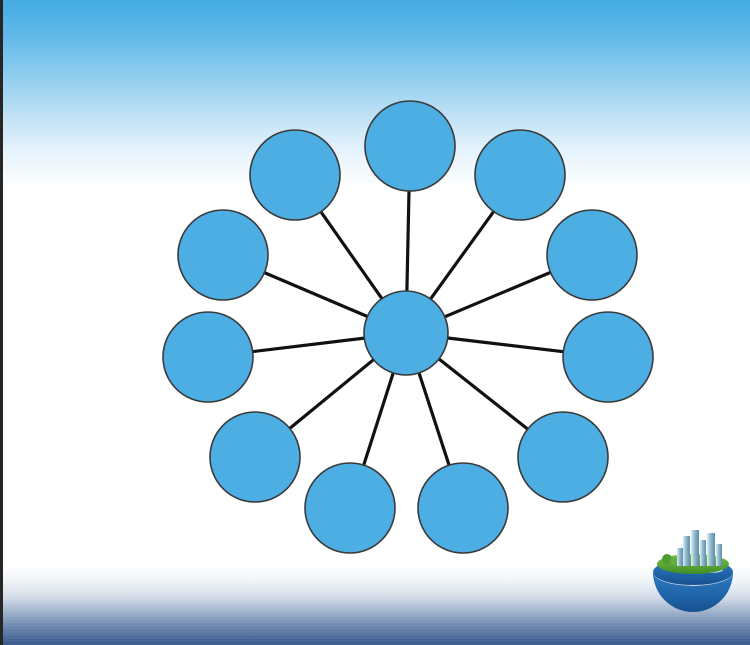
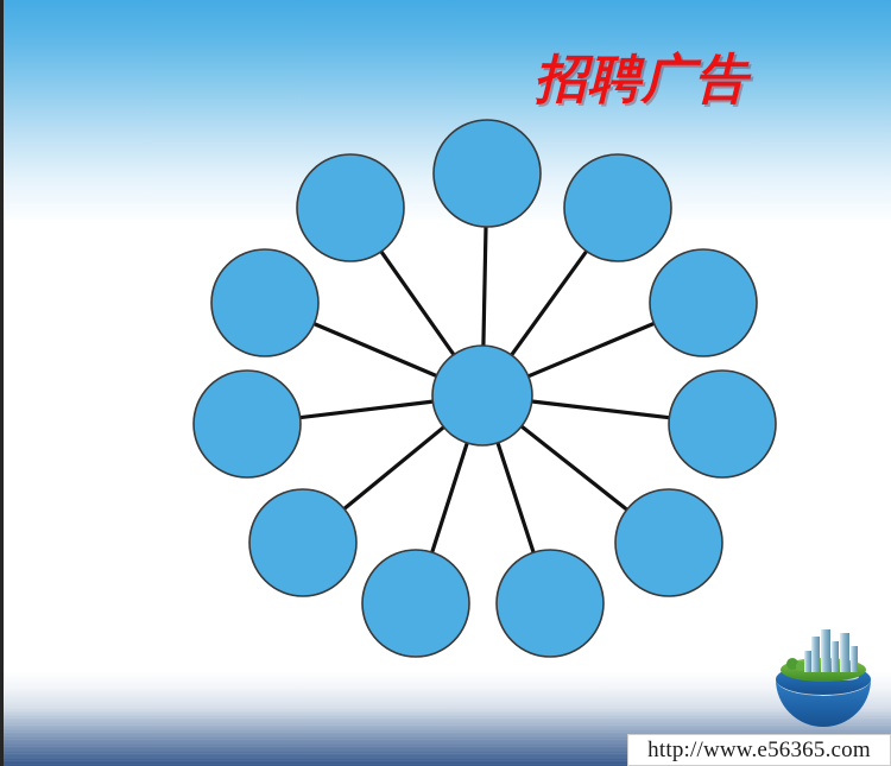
+ 招聘广告
+ http://www.e56365.com
